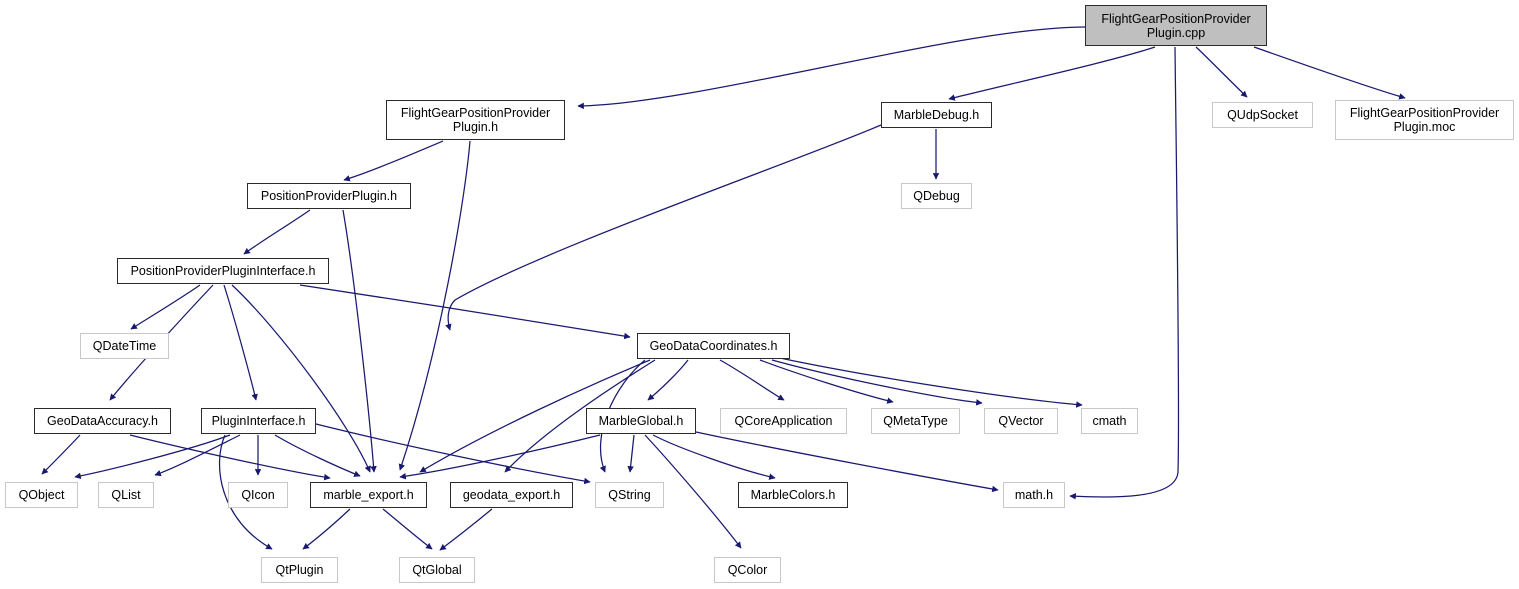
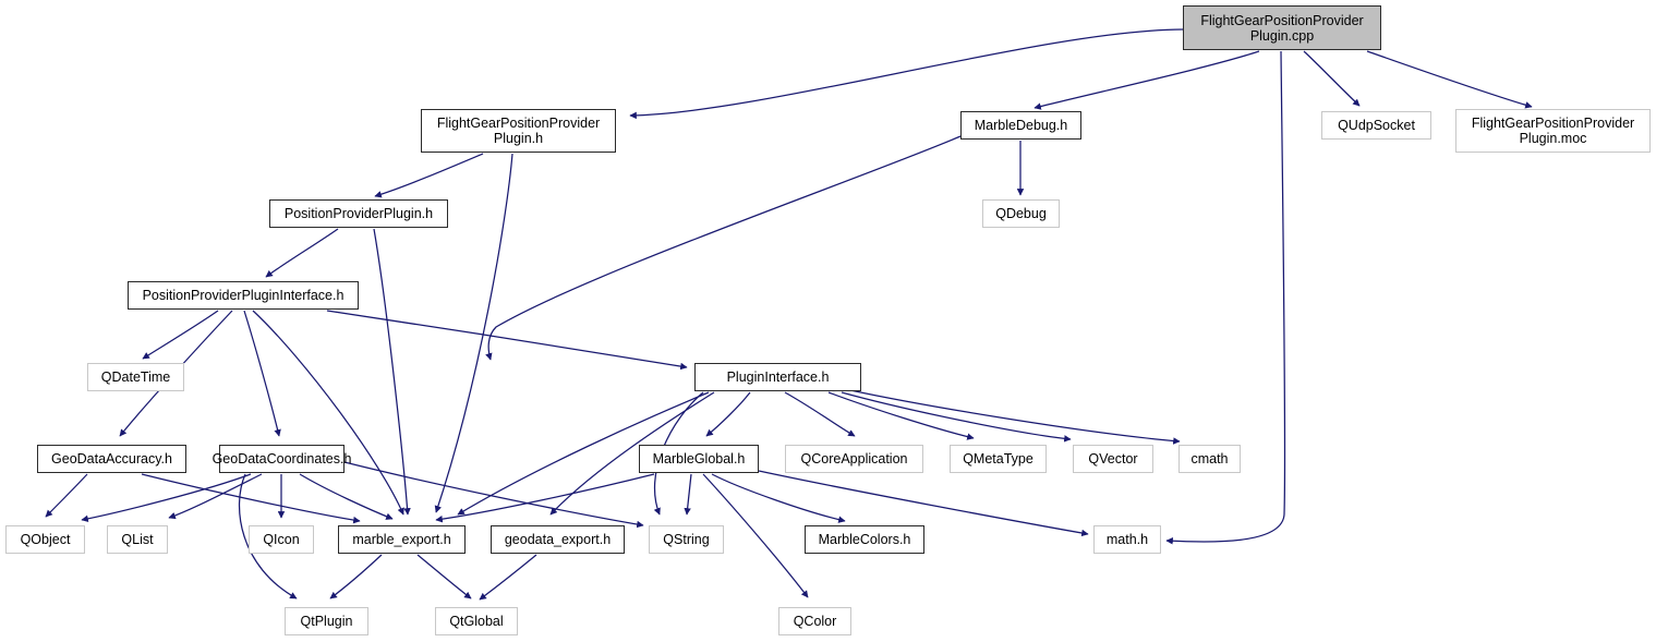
  FlightGearPositionProvider
  Plugin.cpp
  FlightGearPositionProvider
  Plugin.h
  MarbleDebug.h
  QUdpSocket
  FlightGearPositionProvider
  Plugin.moc
  QDebug
  PositionProviderPlugin.h
  PositionProviderPluginInterface.h
  QDateTime
- GeoDataCoordinates.h
+ PluginInterface.h
  GeoDataAccuracy.h
- PluginInterface.h
+ GeoDataCoordinates.h
  MarbleGlobal.h
  QCoreApplication
  QMetaType
  QVector
  cmath
  QObject
  QList
  QIcon
  marble_export.h
  geodata_export.h
  QString
  MarbleColors.h
  math.h
  QtPlugin
  QtGlobal
  QColor
